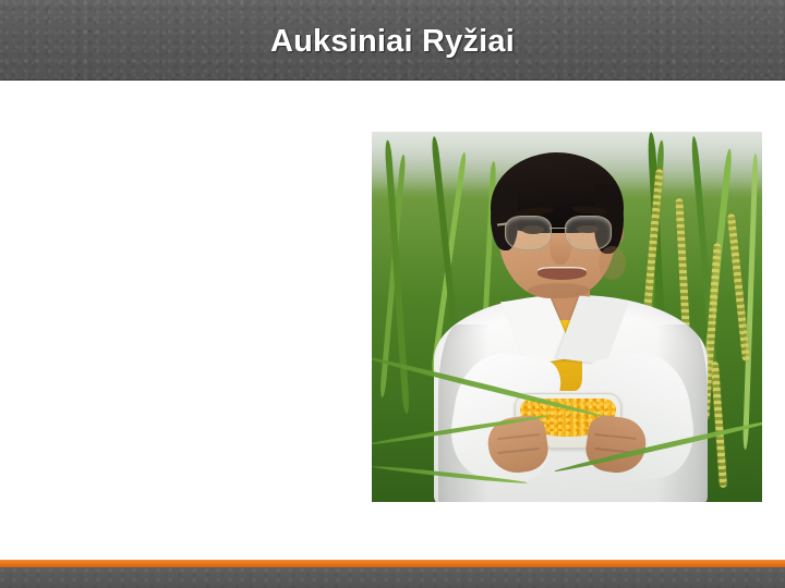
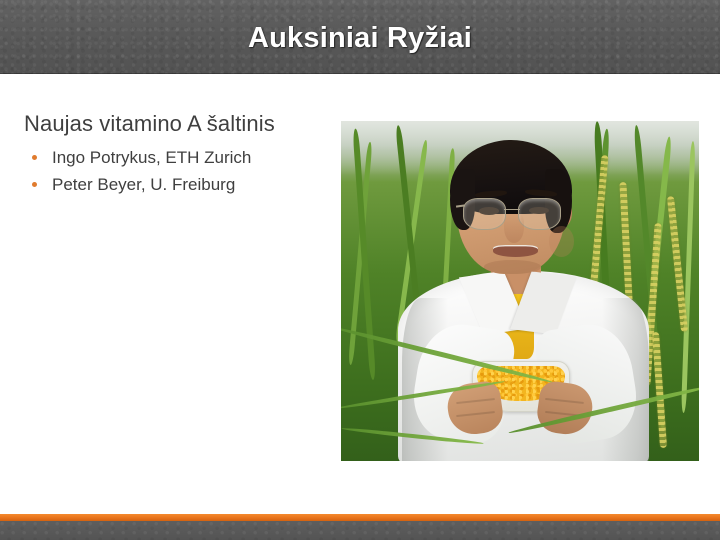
  Auksiniai Ryžiai
+ Naujas vitamino A šaltinis
+ Ingo Potrykus, ETH Zurich
+ Peter Beyer, U. Freiburg
